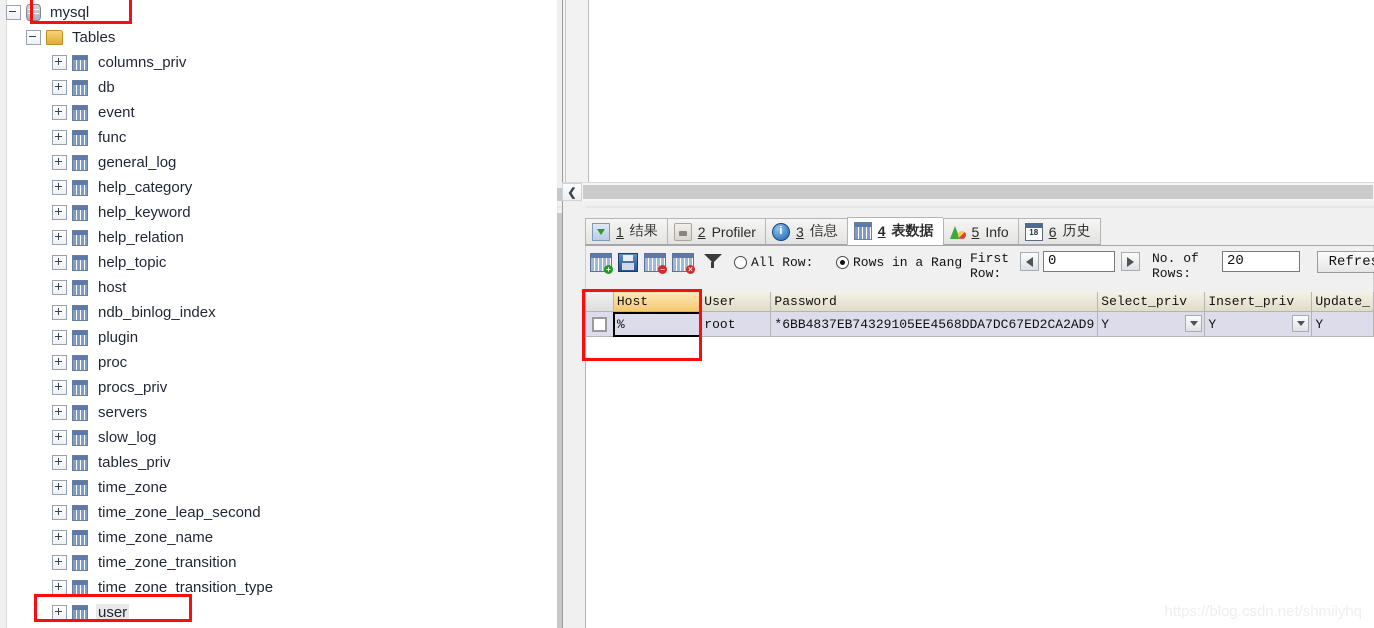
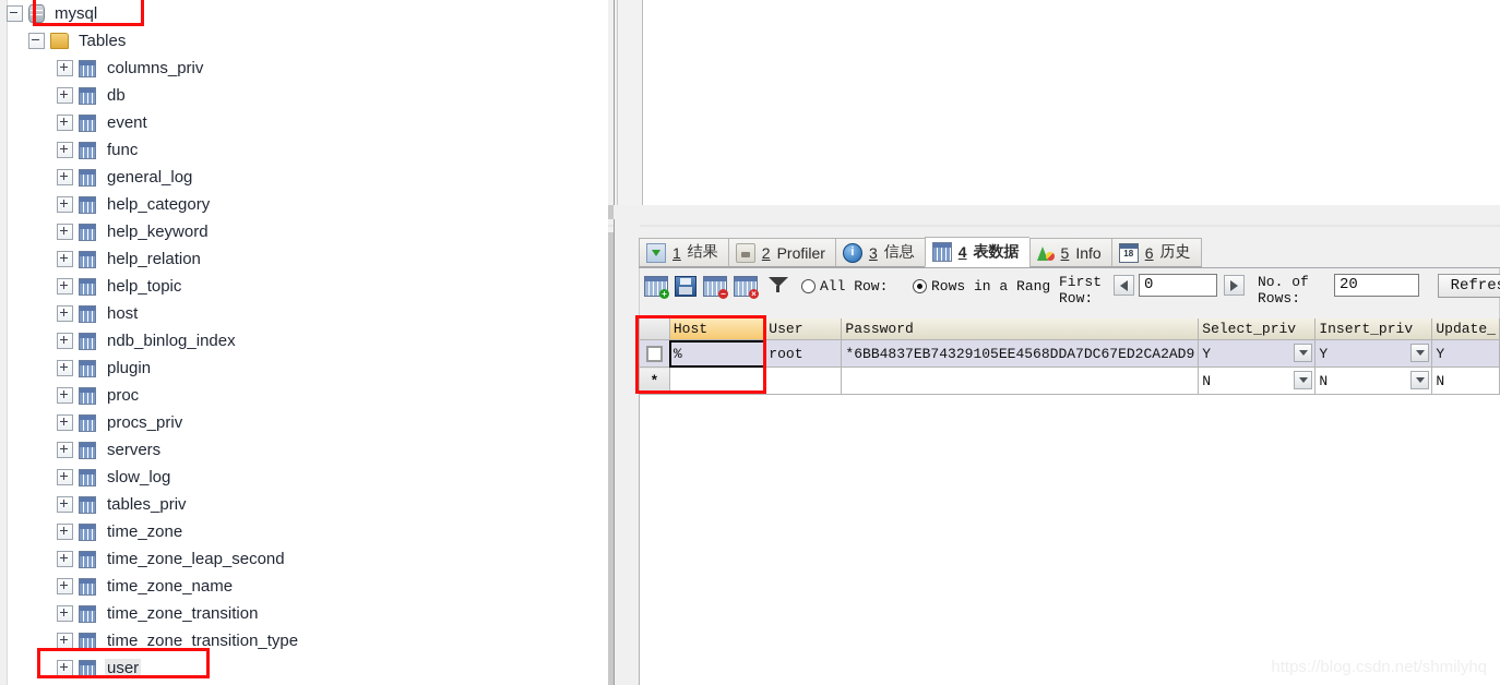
  mysql
  Tables
  columns_priv
  db
  event
  func
  general_log
  help_category
  help_keyword
  help_relation
  help_topic
  host
  ndb_binlog_index
  plugin
  proc
  procs_priv
  servers
  slow_log
  tables_priv
  time_zone
  time_zone_leap_second
  time_zone_name
  time_zone_transition
  time_zone_transition_type
  user
- ❮
  1
  结果
  2
  Profiler
  i
  3
  信息
  4
  表数据
  5
  Info
  6
  历史
  +
  −
  ×
  All Row:
  Rows in a Rang
  First
  Row:
  0
  No. of
  Rows:
  20
  Refre
  	Host	User	Password	Select_priv	Insert_priv	Update_
  	%	root	*6BB4837EB74329105EE4568DDA7DC67ED2CA2AD9	Y	Y	Y
+ *				N	N	N
